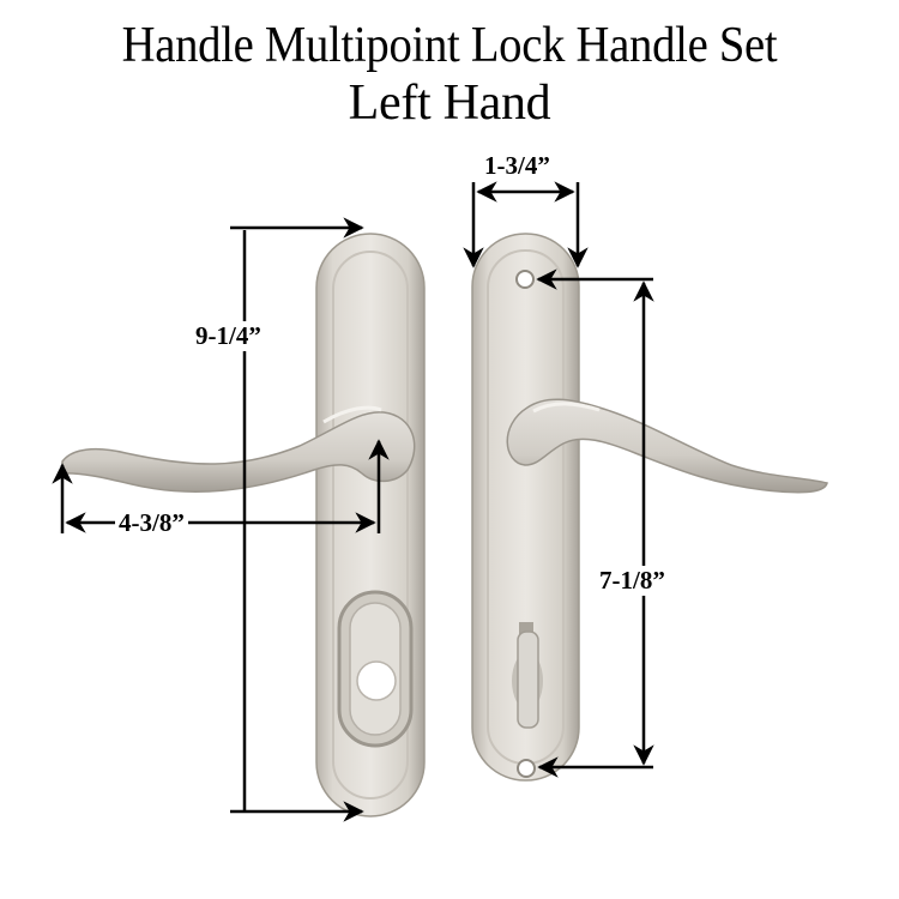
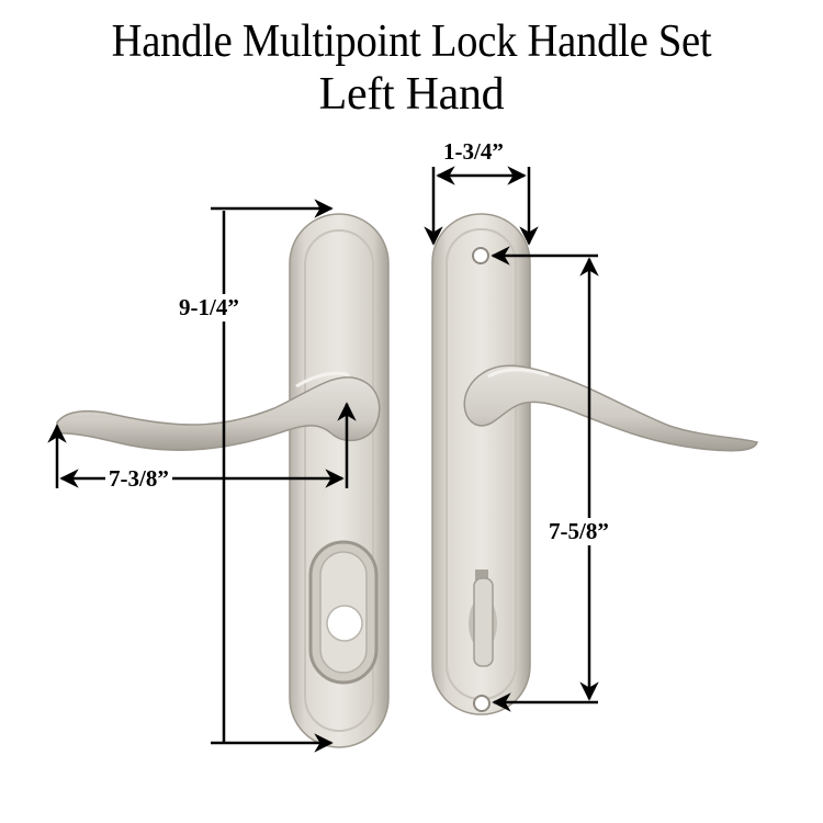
  Handle Multipoint Lock Handle Set
  Left Hand
  9-1/4”
- 4-3/8”
+ 7-3/8”
  1-3/4”
- 7-1/8”
+ 7-5/8”
